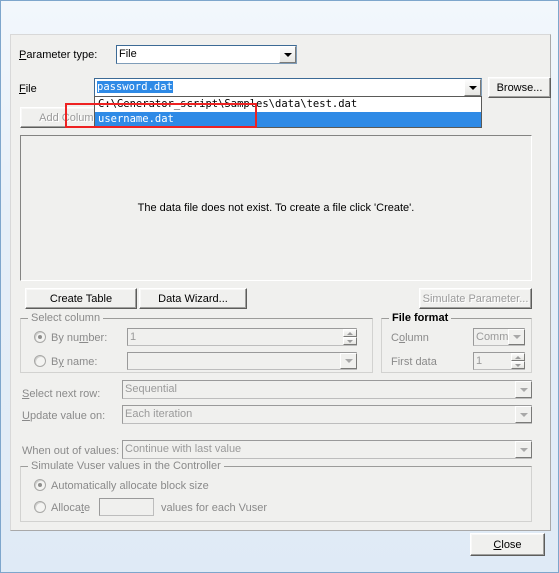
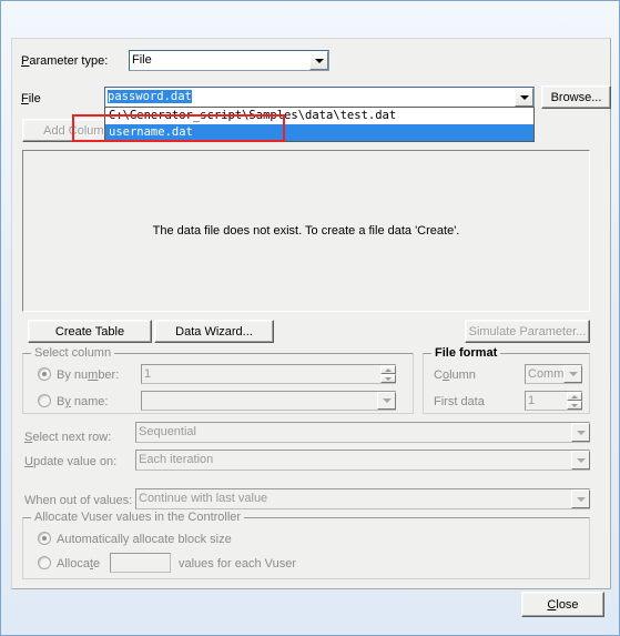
  Parameter type:
  File
  File
  password.dat
  Browse...
  C:\Generator_script\Samples\data\test.dat
  username.dat
- The data file does not exist. To create a file click 'Create'.
+ The data file does not exist. To create a file data 'Create'.
  Create Table
  Data Wizard...
  Simulate Parameter...
  Select column
  By number:
  1
  By name:
  File format
  Column
  Comm
  First data
  1
  Select next row:
  Sequential
  Update value on:
  Each iteration
  When out of values:
  Continue with last value
- Simulate Vuser values in the Controller
+ Allocate Vuser values in the Controller
  Automatically allocate block size
  Allocate
  values for each Vuser
  Close
